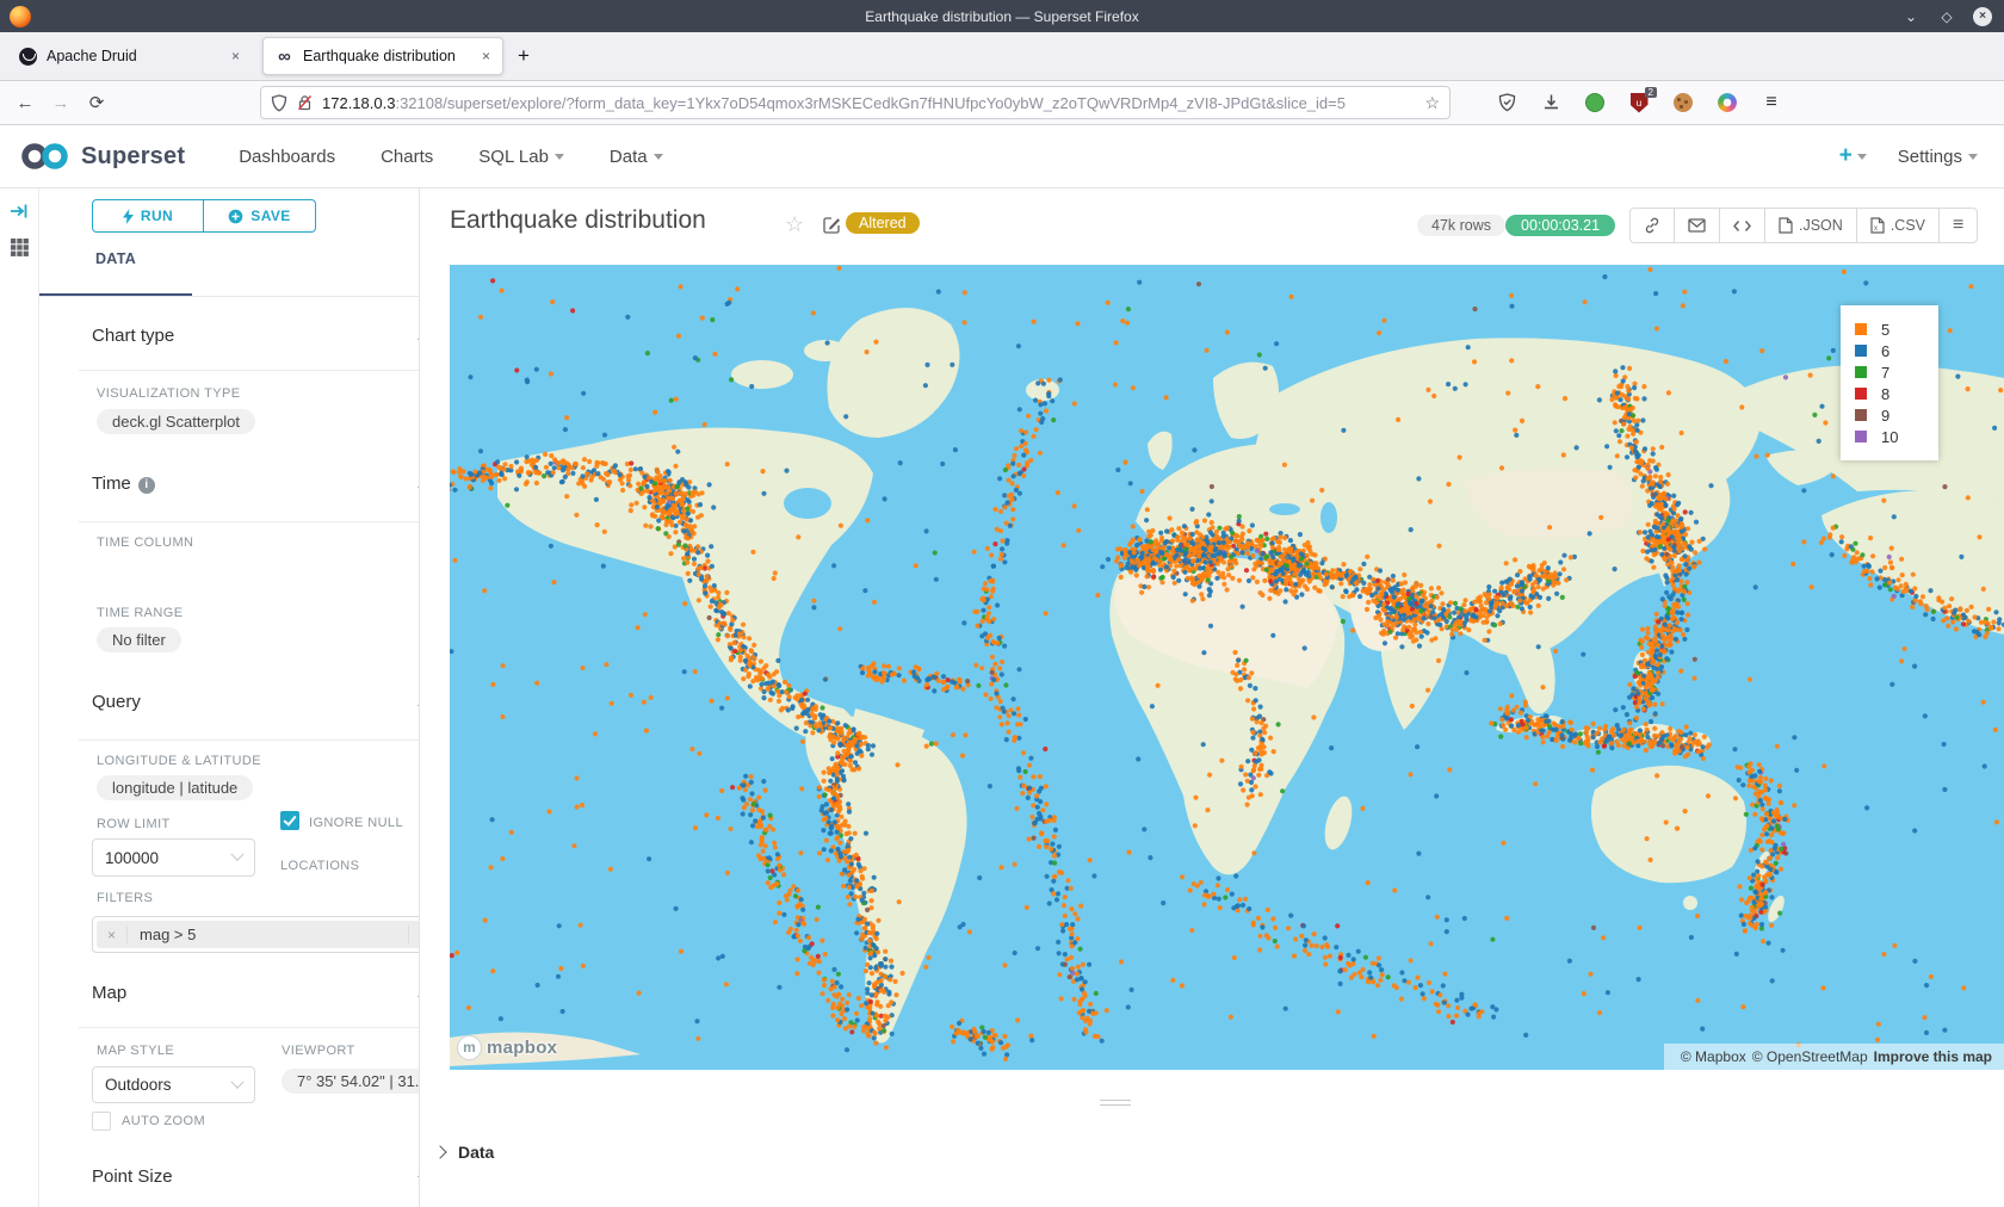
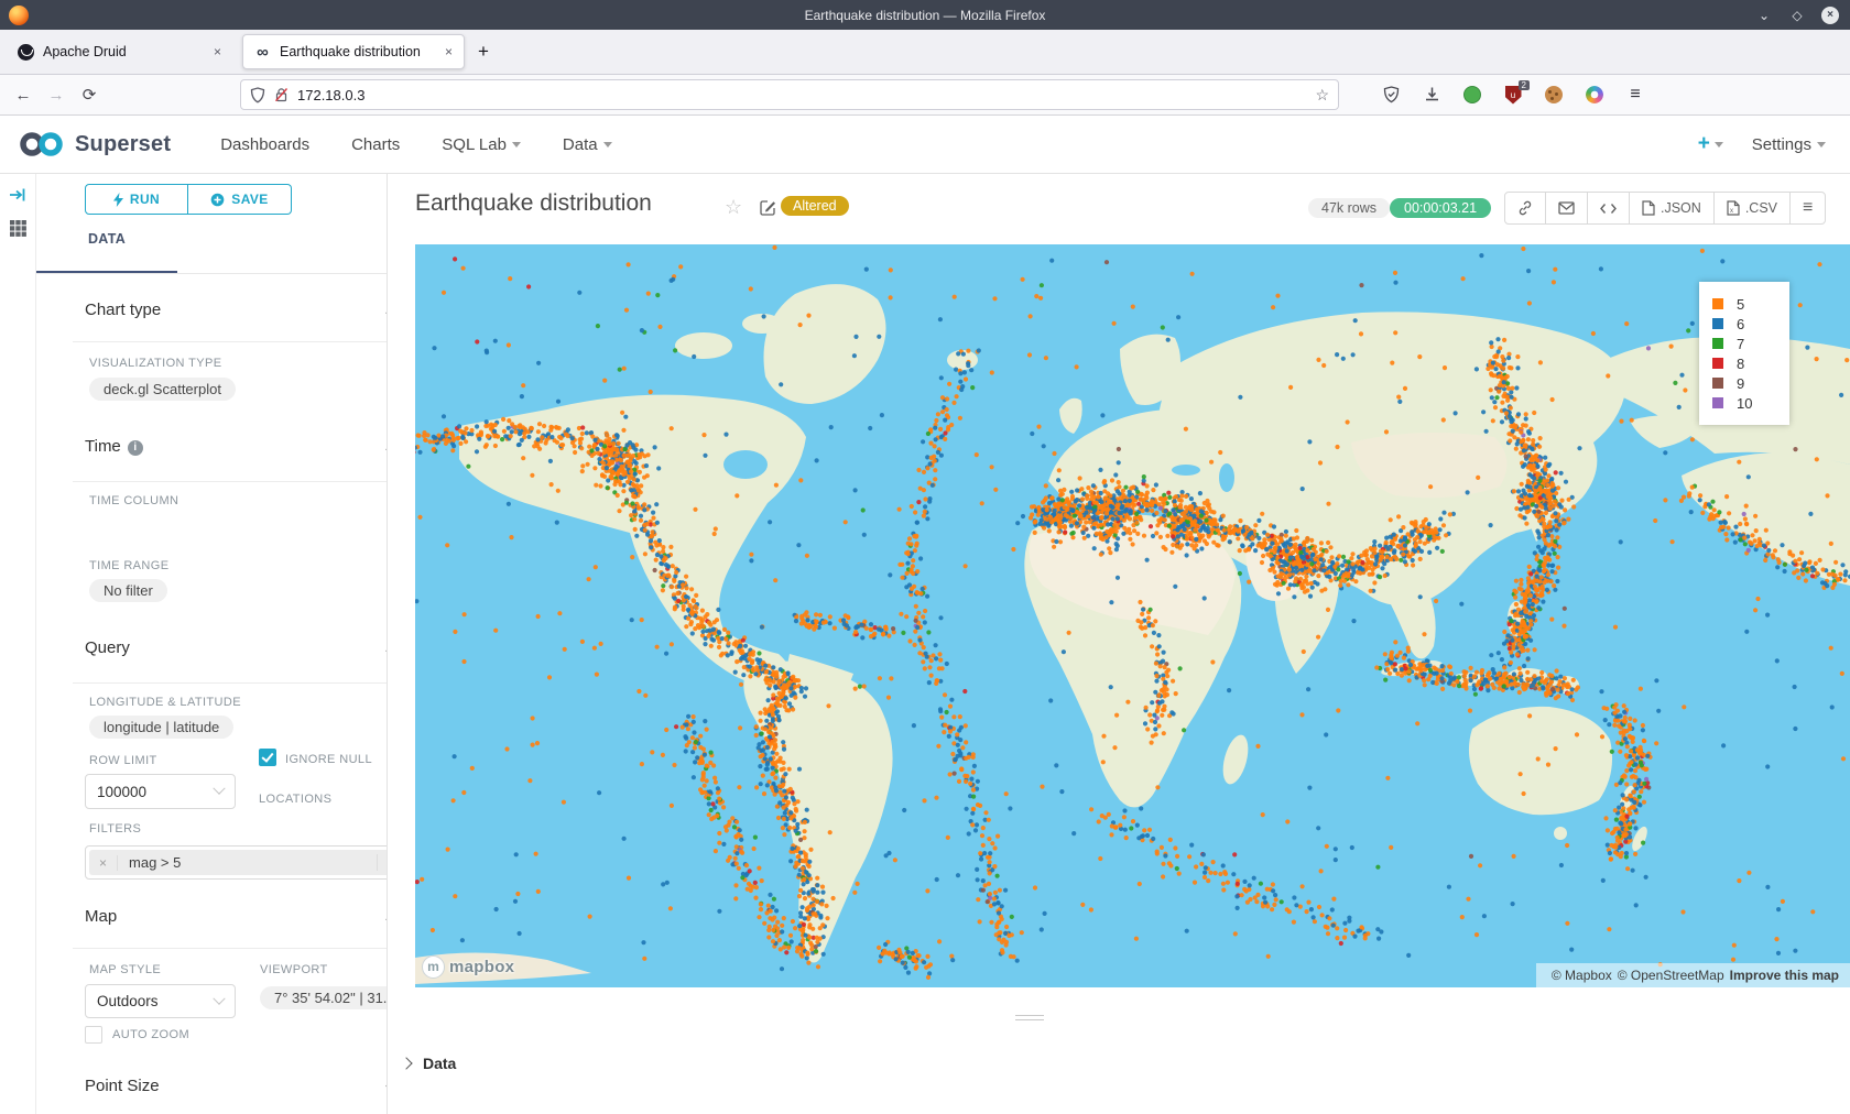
- Earthquake distribution — Superset Firefox
+ Earthquake distribution — Mozilla Firefox
  ⌄
  ◇
  ×
  Apache Druid
  ×
  ∞
  Earthquake distribution
  ×
  +
  ←
  →
  ⟳
  172.18.0.3
- :32108/superset/explore/?form_data_key=1Ykx7oD54qmox3rMSKECedkGn7fHNUfpcYo0ybW_z2oTQwVRDrMp4_zVI8-JPdGt&slice_id=5
  ☆
  u
  2
  ≡
  Superset
  Dashboards
  Charts
  SQL Lab
  Data
  +
  Settings
  RUN
  SAVE
  DATA
  Chart type
  VISUALIZATION TYPE
  deck.gl Scatterplot
  Time i
  TIME COLUMN
  TIME RANGE
  No filter
  Query
  LONGITUDE & LATITUDE
  longitude | latitude
  ROW LIMIT
  IGNORE NULL
  LOCATIONS
  100000
  FILTERS
  ×
  mag > 5
  Map
  MAP STYLE
  VIEWPORT
  Outdoors
  7° 35' 54.02" | 31.
  AUTO ZOOM
  Point Size
  Earthquake distribution
  ☆
  Altered
  47k rows
  00:00:03.21
  .JSON
  .CSV
  ≡
  5
  6
  7
  8
  9
  10
  m
  mapbox
  © Mapbox
  © OpenStreetMap
  Improve this map
  Data
